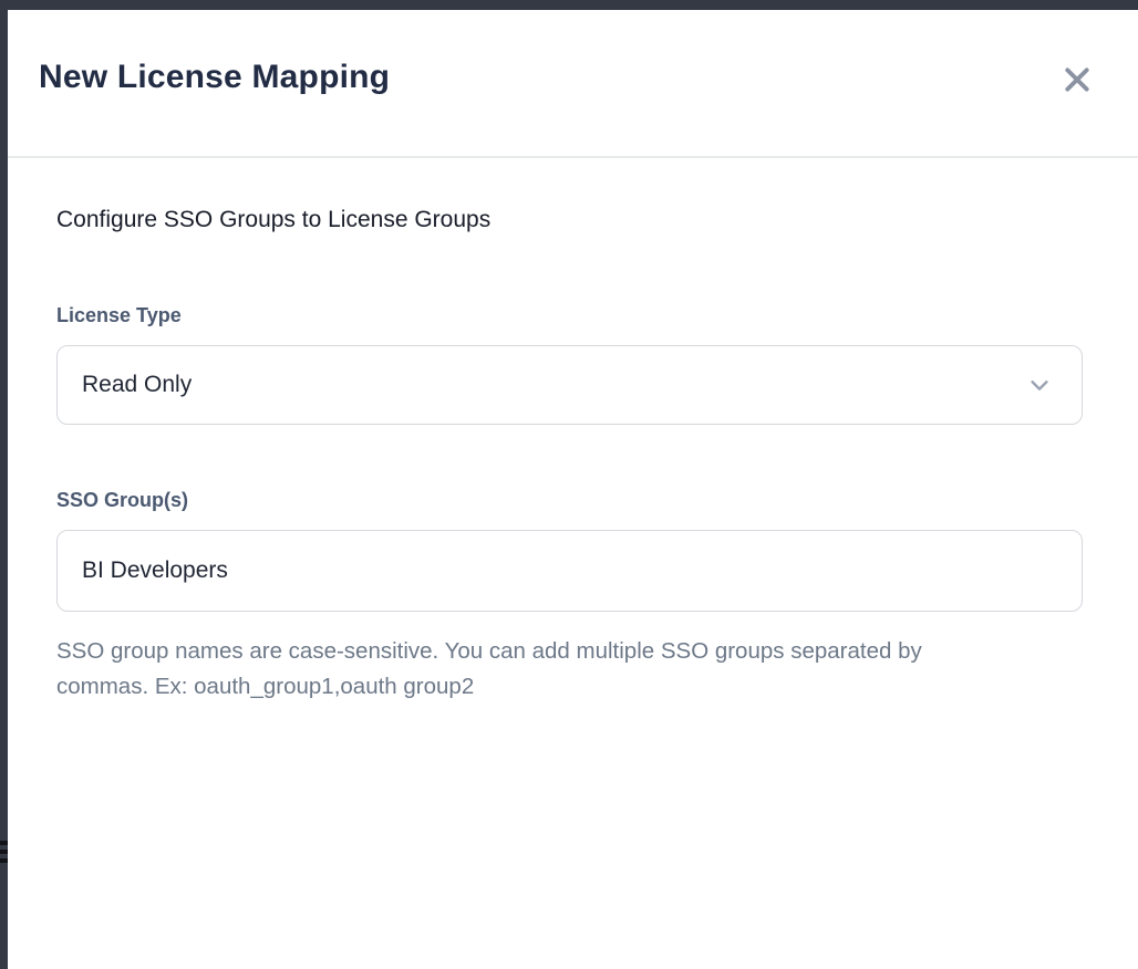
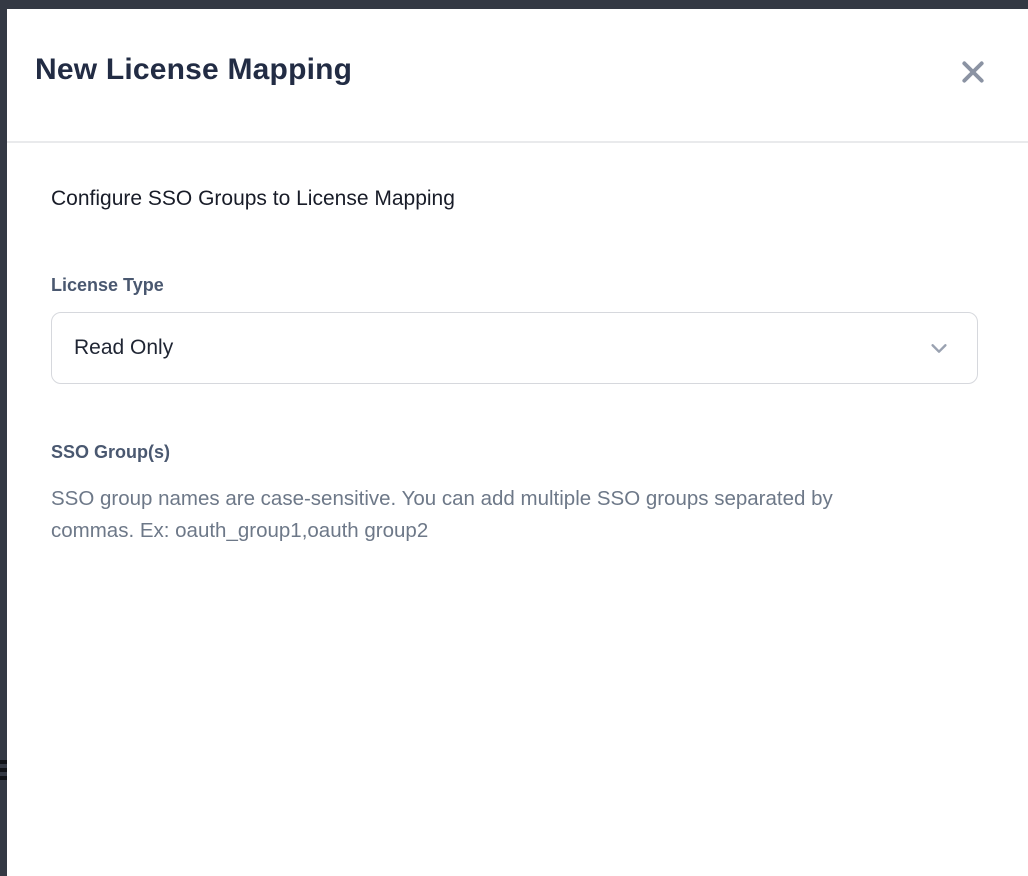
  New License Mapping
- Configure SSO Groups to License Groups
+ Configure SSO Groups to License Mapping
  License Type
  Read Only
  SSO Group(s)
- BI Developers
  SSO group names are case-sensitive. You can add multiple SSO groups separated by commas. Ex: oauth_group1,oauth group2
